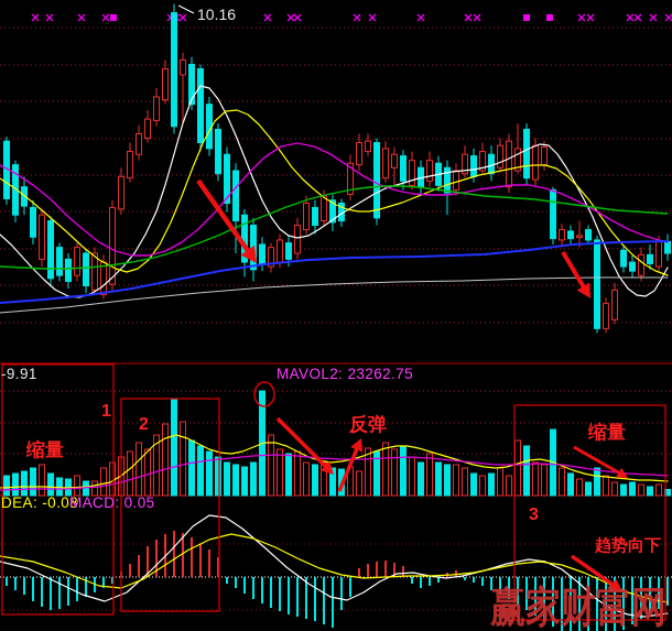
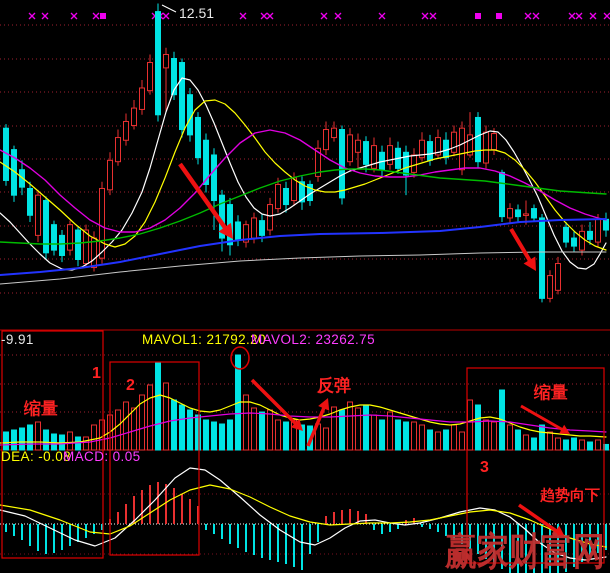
- 10.16
+ 12.51
  -9.91
+ MAVOL1: 21792.20
  MAVOL2: 23262.75
  DEA: -0.08
  MACD: 0.05
  1
  2
  3
  缩量
  反弹
  缩量
  趋势向下
  赢家财富网
